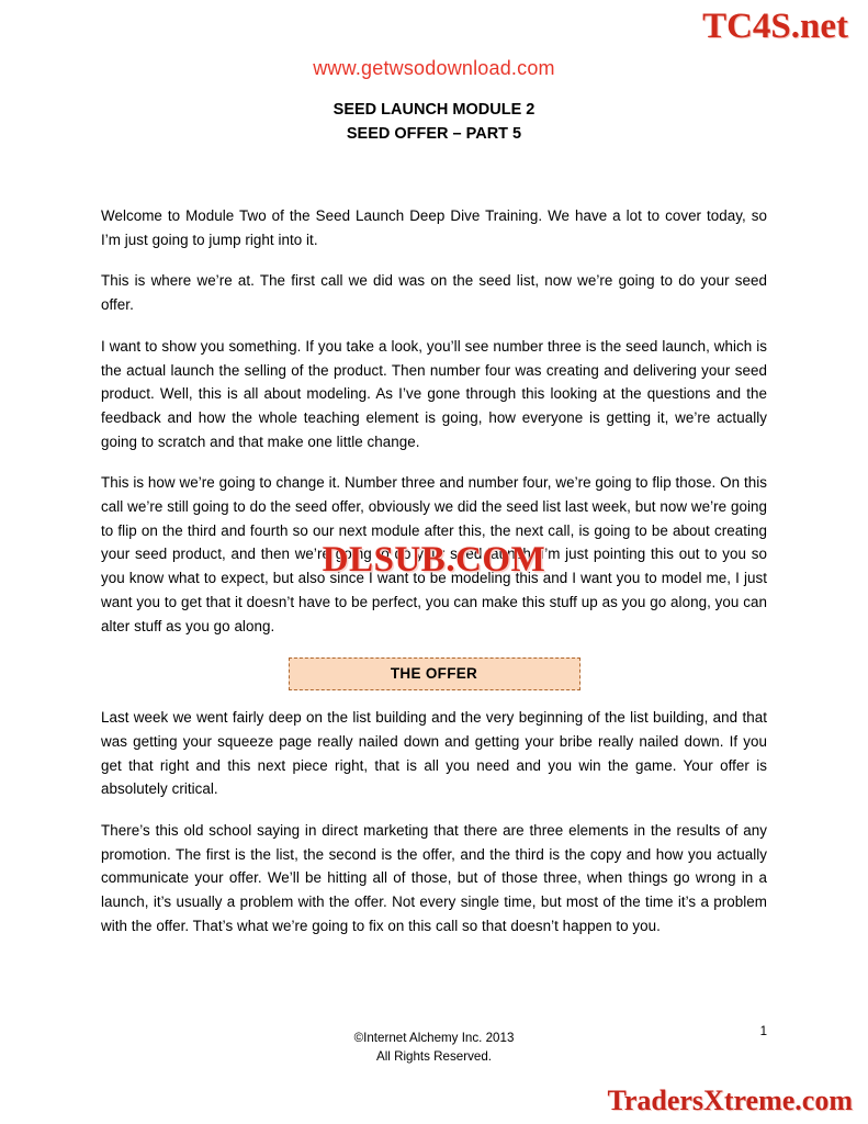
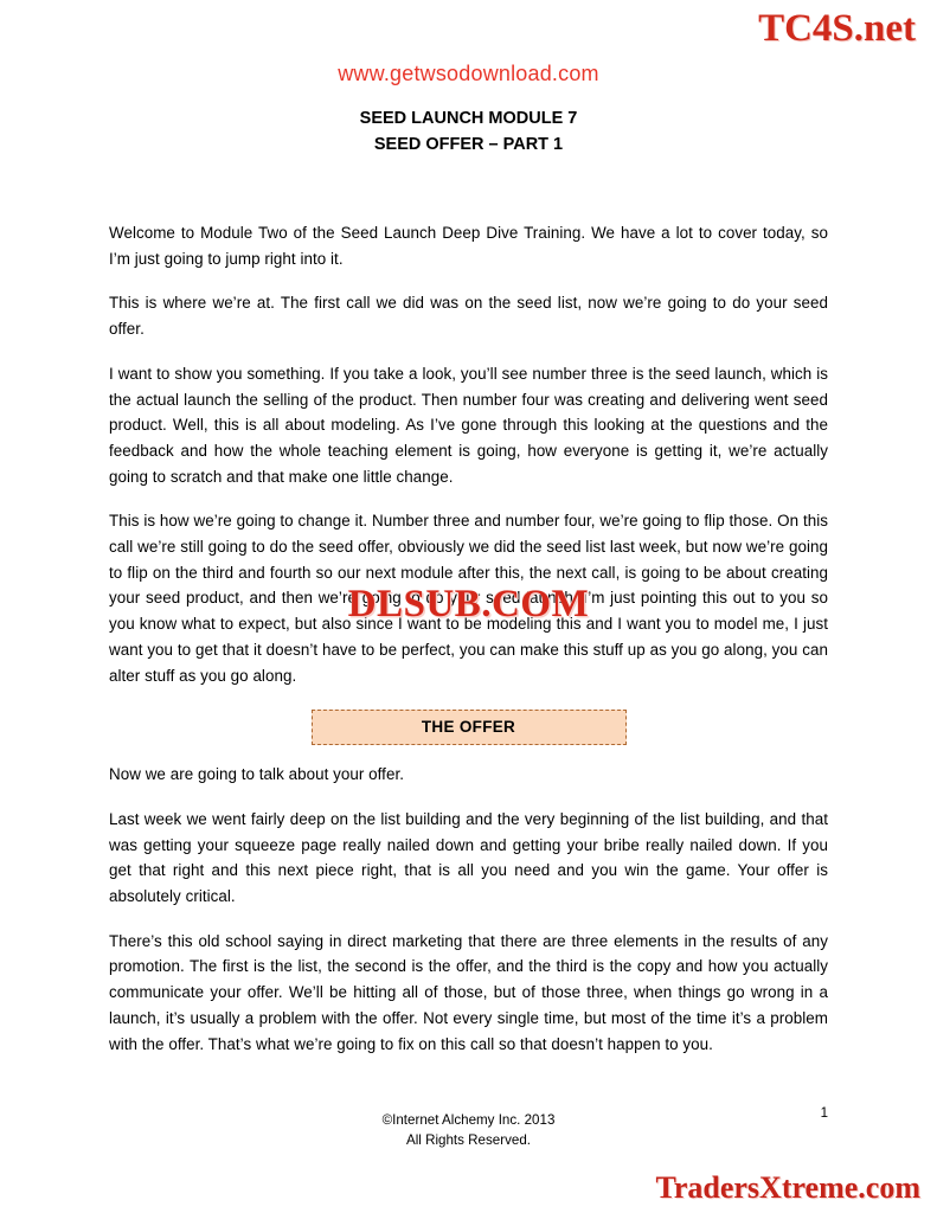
  TC4S.net
  www.getwsodownload.com
- SEED LAUNCH MODULE 2
+ SEED LAUNCH MODULE 7
- SEED OFFER – PART 5
+ SEED OFFER – PART 1
  Welcome to Module Two of the Seed Launch Deep Dive Training. We have a lot to cover today, so I’m just going to jump right into it.
  This is where we’re at. The first call we did was on the seed list, now we’re going to do your seed offer.
- I want to show you something. If you take a look, you’ll see number three is the seed launch, which is the actual launch the selling of the product. Then number four was creating and delivering your seed product. Well, this is all about modeling. As I’ve gone through this looking at the questions and the feedback and how the whole teaching element is going, how everyone is getting it, we’re actually going to scratch and that make one little change.
+ I want to show you something. If you take a look, you’ll see number three is the seed launch, which is the actual launch the selling of the product. Then number four was creating and delivering went seed product. Well, this is all about modeling. As I’ve gone through this looking at the questions and the feedback and how the whole teaching element is going, how everyone is getting it, we’re actually going to scratch and that make one little change.
  This is how we’re going to change it. Number three and number four, we’re going to flip those. On this call we’re still going to do the seed offer, obviously we did the seed list last week, but now we’re going to flip on the third and fourth so our next module after this, the next call, is going to be about creating your seed product, and then we’re going to do your seed launch. I’m just pointing this out to you so you know what to expect, but also since I want to be modeling this and I want you to model me, I just want you to get that it doesn’t have to be perfect, you can make this stuff up as you go along, you can alter stuff as you go along.
  THE OFFER
+ Now we are going to talk about your offer.
  Last week we went fairly deep on the list building and the very beginning of the list building, and that was getting your squeeze page really nailed down and getting your bribe really nailed down. If you get that right and this next piece right, that is all you need and you win the game. Your offer is absolutely critical.
  There’s this old school saying in direct marketing that there are three elements in the results of any promotion. The first is the list, the second is the offer, and the third is the copy and how you actually communicate your offer. We’ll be hitting all of those, but of those three, when things go wrong in a launch, it’s usually a problem with the offer. Not every single time, but most of the time it’s a problem with the offer. That’s what we’re going to fix on this call so that doesn’t happen to you.
  DLSUB.COM
  1
  ©Internet Alchemy Inc. 2013
  All Rights Reserved.
  TradersXtreme.com
